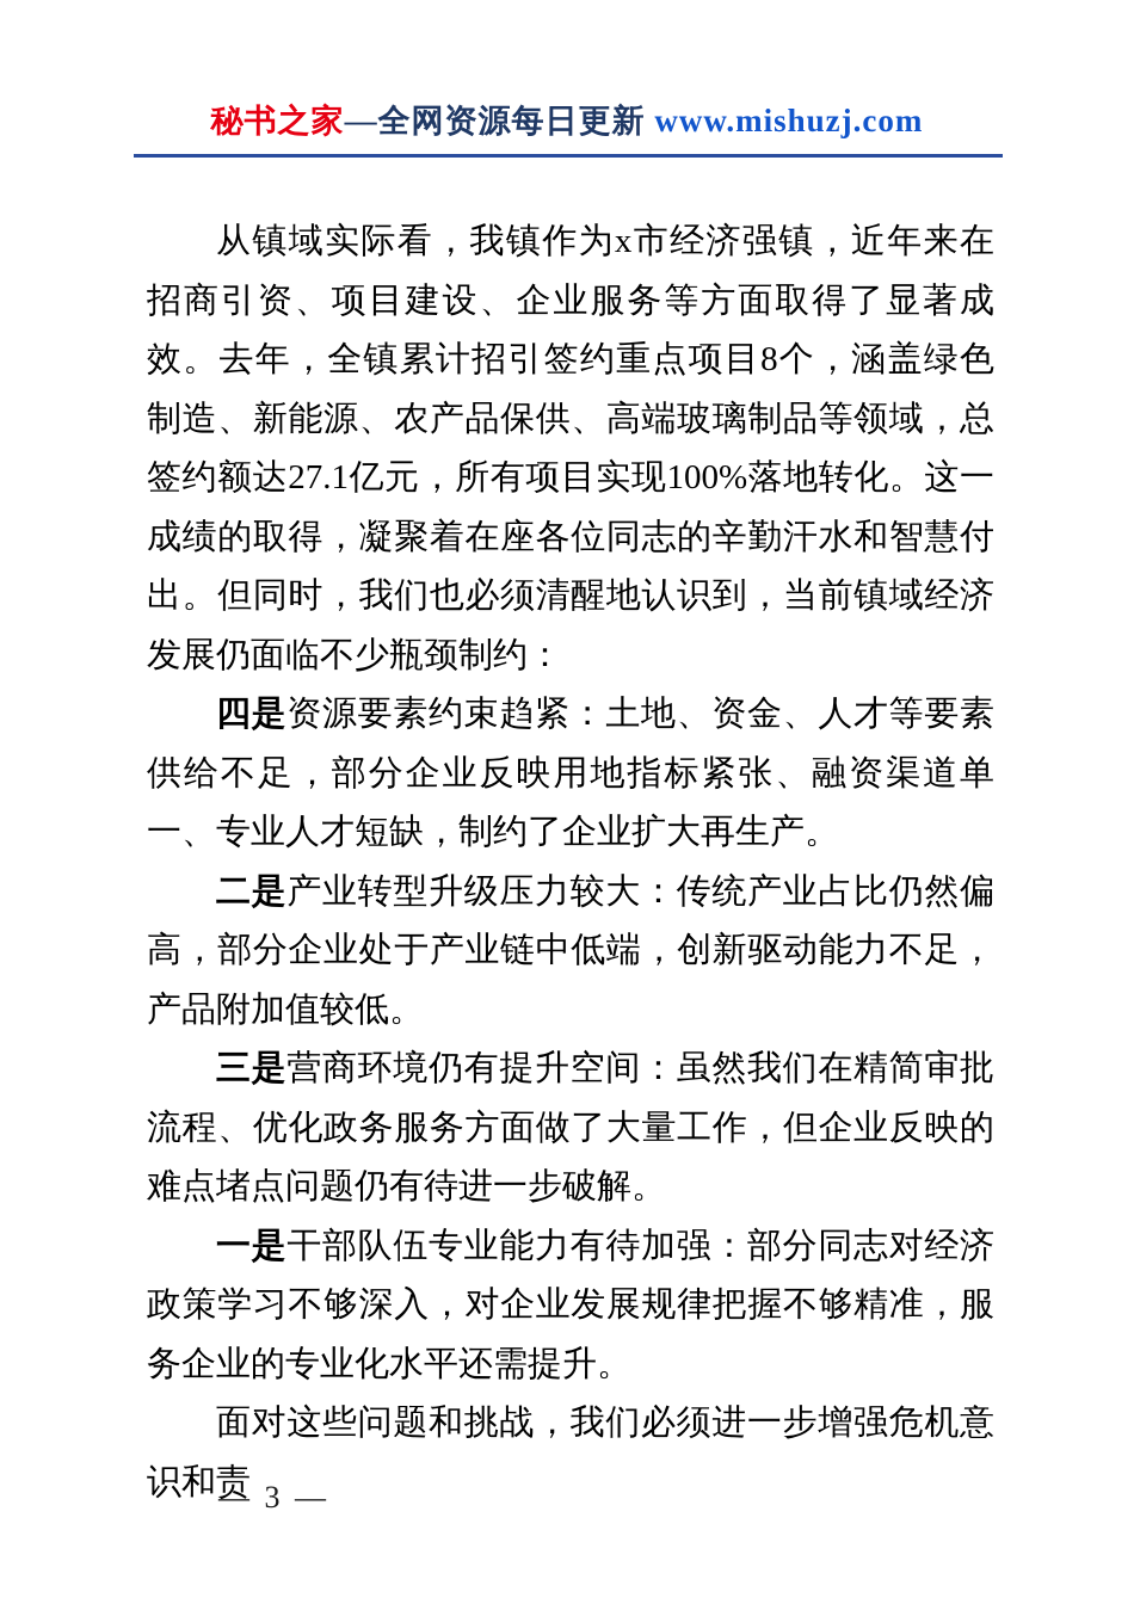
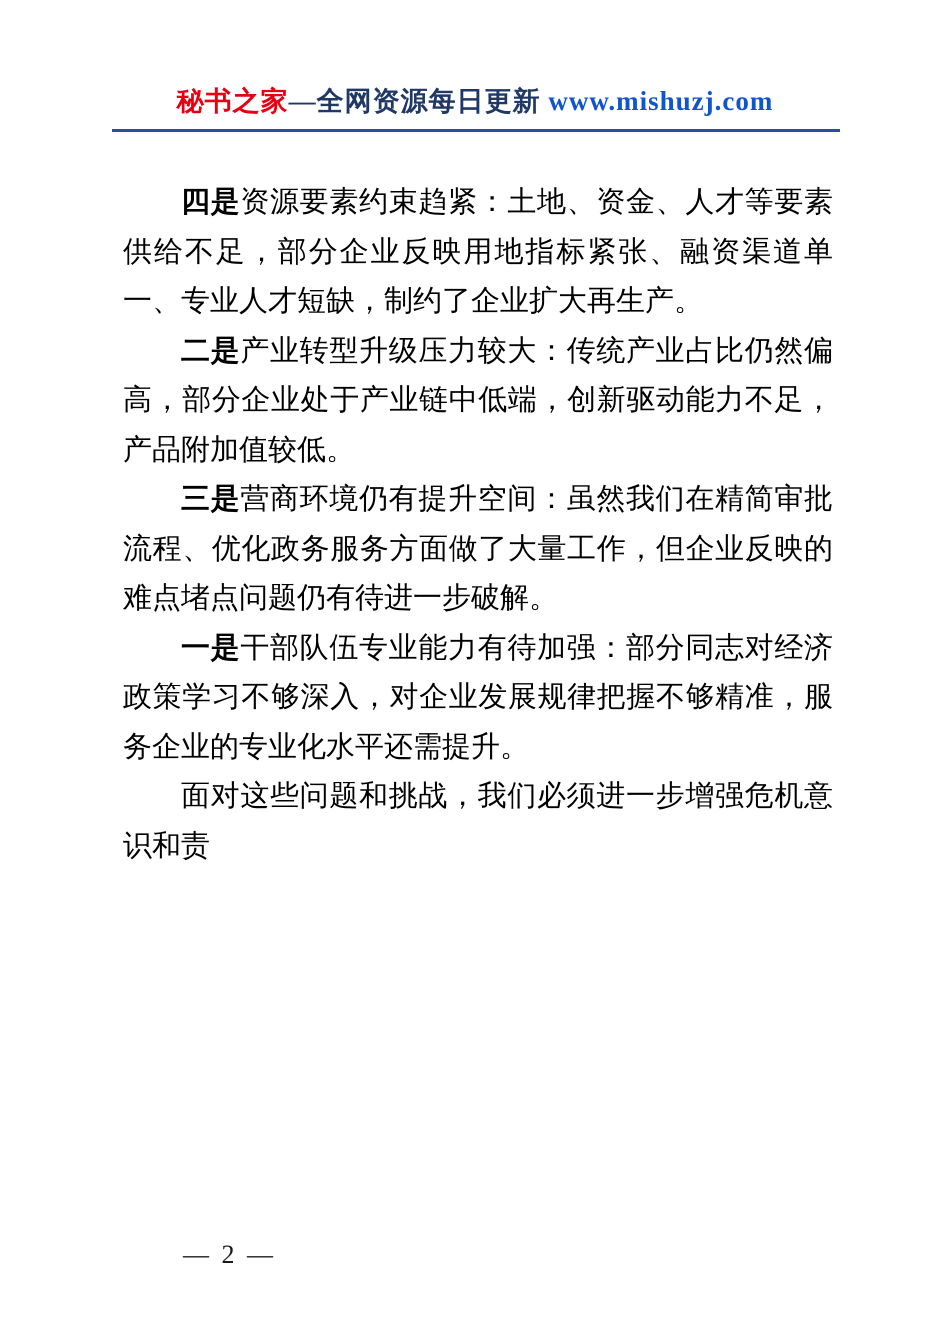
  秘书之家—全网资源每日更新 www.mishuzj.com
- 从镇域实际看，我镇作为x市经济强镇，近年来在招商引资、项目建设、企业服务等方面取得了显著成效。去年，全镇累计招引签约重点项目8个，涵盖绿色制造、新能源、农产品保供、高端玻璃制品等领域，总签约额达27.1亿元，所有项目实现100%落地转化。这一成绩的取得，凝聚着在座各位同志的辛勤汗水和智慧付出。但同时，我们也必须清醒地认识到，当前镇域经济发展仍面临不少瓶颈制约：
  四是资源要素约束趋紧：土地、资金、人才等要素供给不足，部分企业反映用地指标紧张、融资渠道单一、专业人才短缺，制约了企业扩大再生产。
  二是产业转型升级压力较大：传统产业占比仍然偏高，部分企业处于产业链中低端，创新驱动能力不足，产品附加值较低。
  三是营商环境仍有提升空间：虽然我们在精简审批流程、优化政务服务方面做了大量工作，但企业反映的难点堵点问题仍有待进一步破解。
  一是干部队伍专业能力有待加强：部分同志对经济政策学习不够深入，对企业发展规律把握不够精准，服务企业的专业化水平还需提升。
  面对这些问题和挑战，我们必须进一步增强危机意识和责
- — 3 —
+ — 2 —
